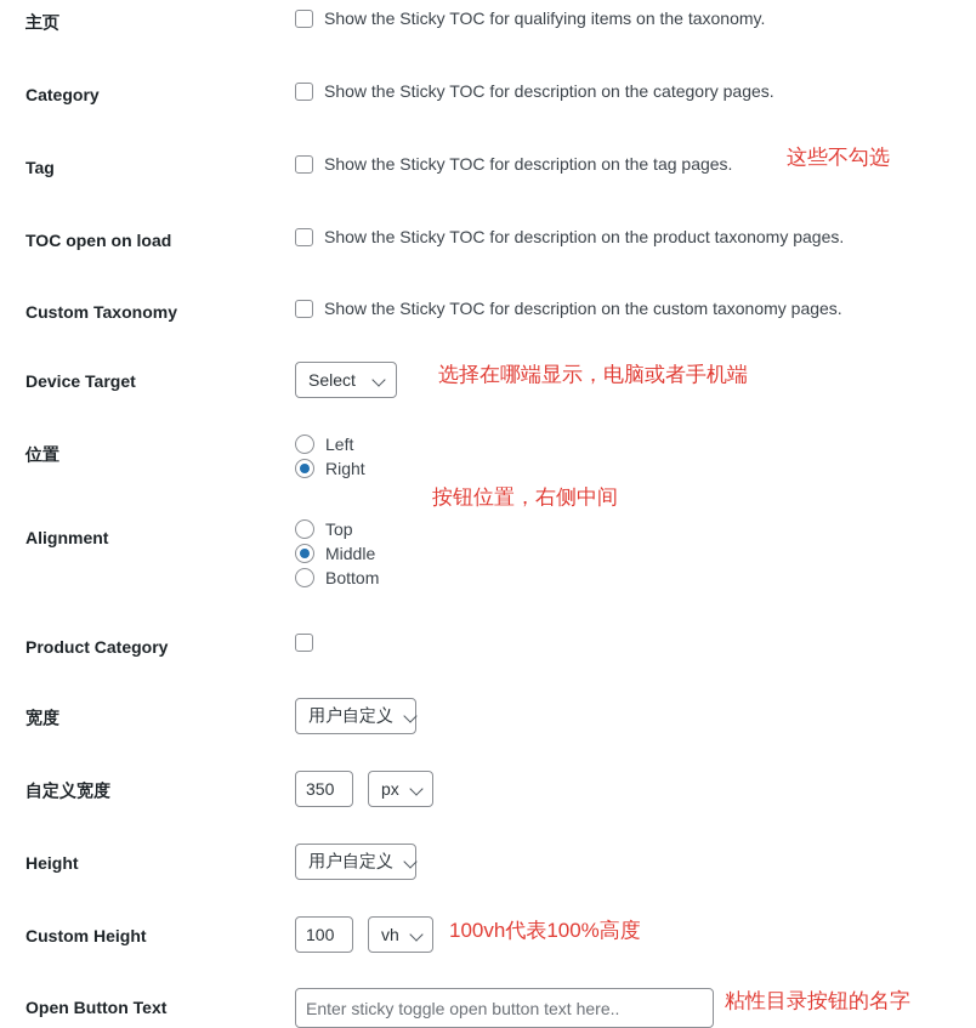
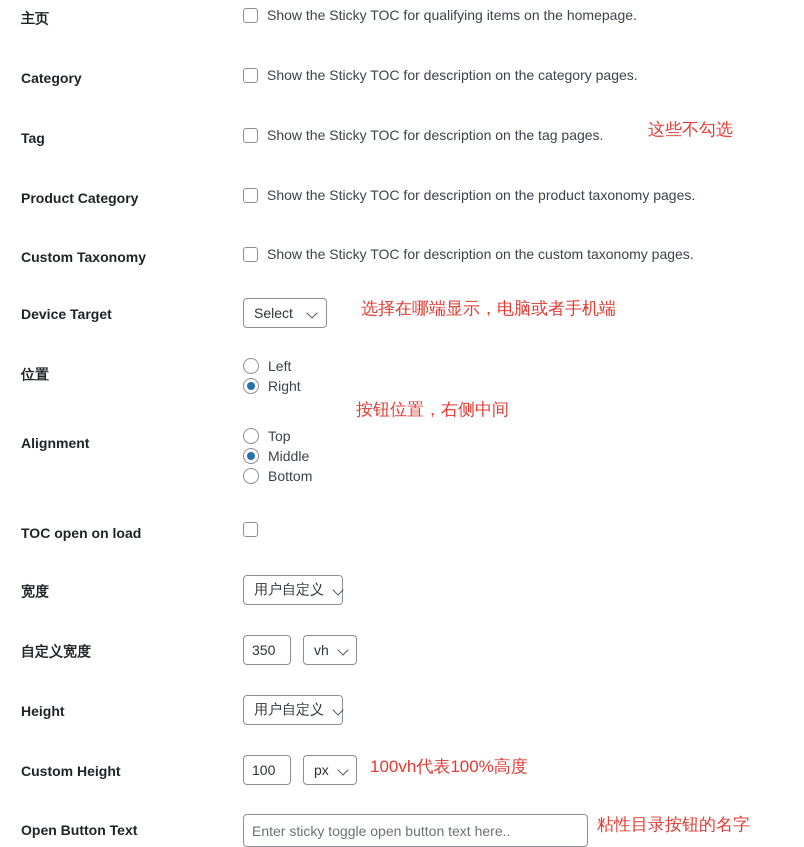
  主页
- Show the Sticky TOC for qualifying items on the taxonomy.
+ Show the Sticky TOC for qualifying items on the homepage.
  Category
  Show the Sticky TOC for description on the category pages.
  Tag
  Show the Sticky TOC for description on the tag pages.
- TOC open on load
+ Product Category
  Show the Sticky TOC for description on the product taxonomy pages.
  Custom Taxonomy
  Show the Sticky TOC for description on the custom taxonomy pages.
  Device Target
  Select
  位置
  Left
  Right
  Alignment
  Top
  Middle
  Bottom
- Product Category
+ TOC open on load
  宽度
  用户自定义
  自定义宽度
  350
- px
+ vh
  Height
  用户自定义
  Custom Height
  100
- vh
+ px
  Open Button Text
  Enter sticky toggle open button text here..
  这些不勾选
  选择在哪端显示，电脑或者手机端
  按钮位置，右侧中间
  100vh代表100%高度
  粘性目录按钮的名字
